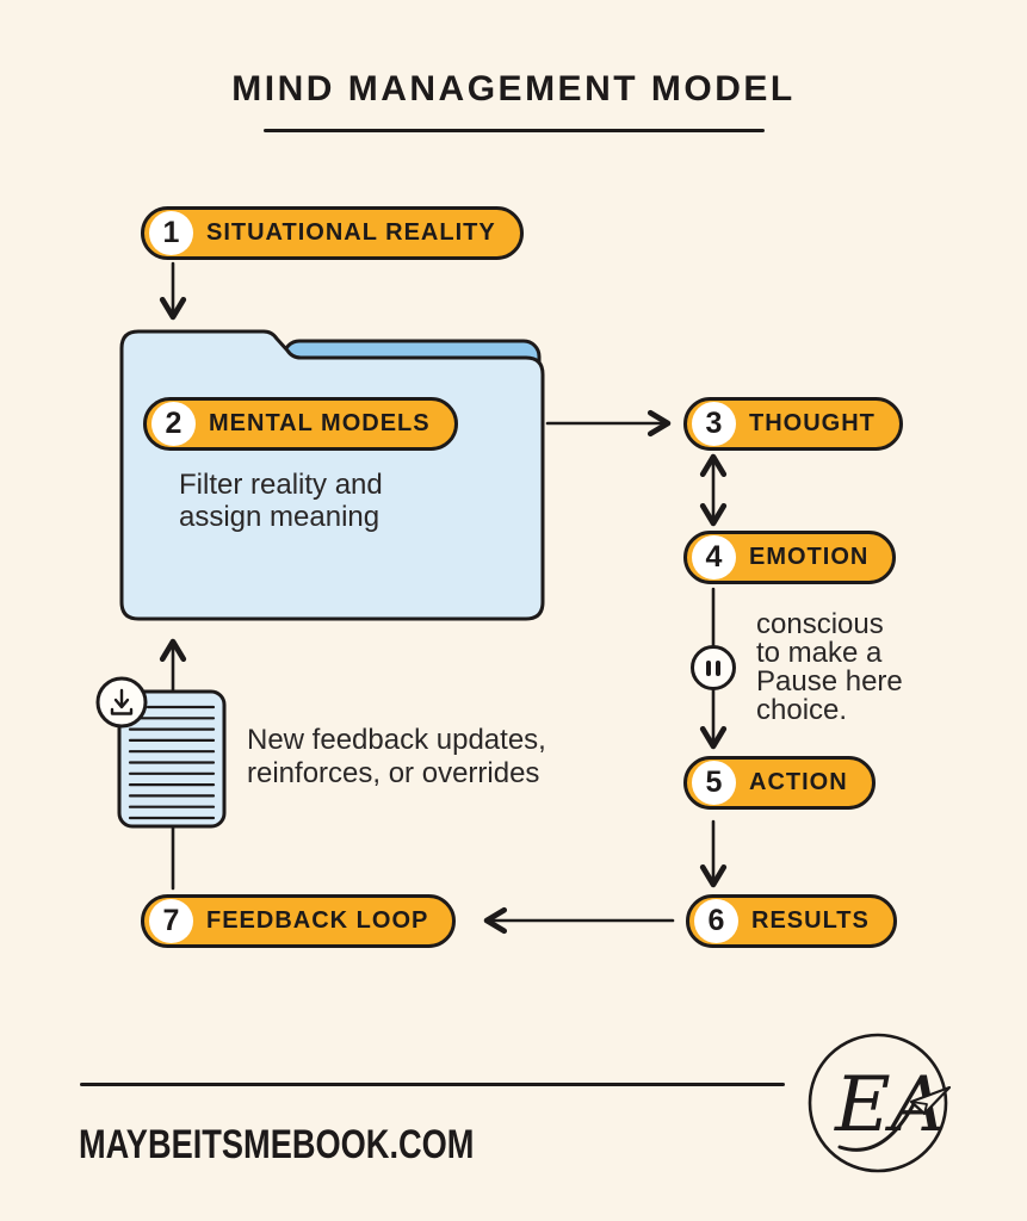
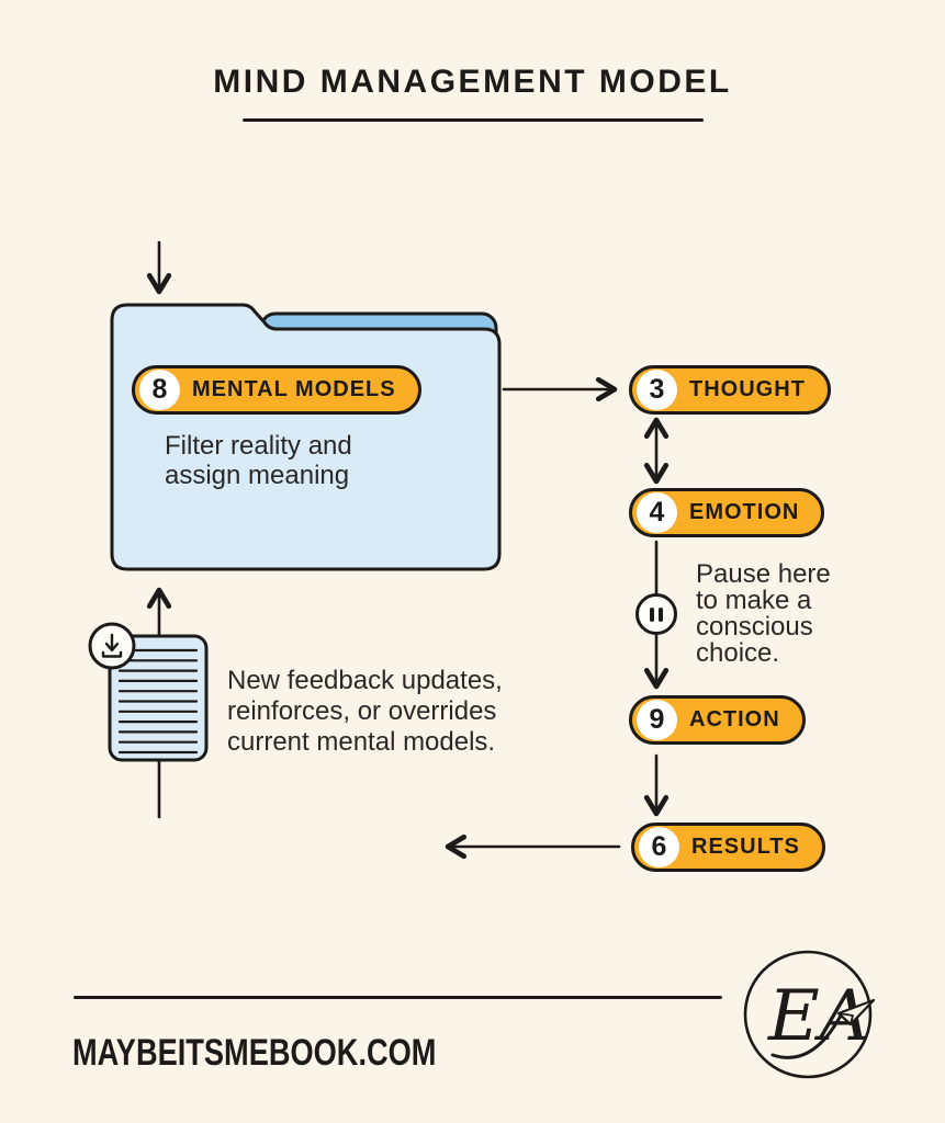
  MIND MANAGEMENT MODEL
- 1
- SITUATIONAL REALITY
- 2
+ 8
  MENTAL MODELS
  Filter reality and
  assign meaning
  3
  THOUGHT
  4
  EMOTION
- conscious
+ Pause here
  to make a
- Pause here
+ conscious
  choice.
- 5
+ 9
  ACTION
  6
  RESULTS
- 7
- FEEDBACK LOOP
  New feedback updates,
  reinforces, or overrides
+ current mental models.
  MAYBEITSMEBOOK.COM
